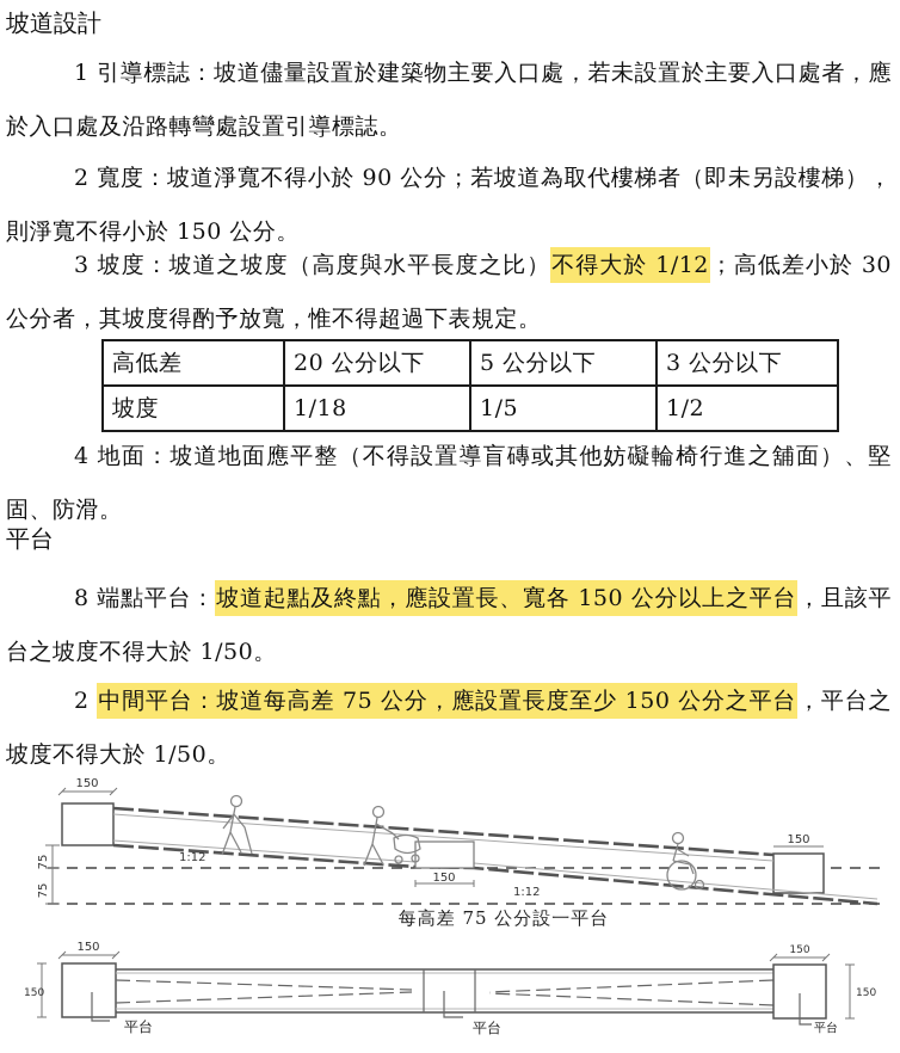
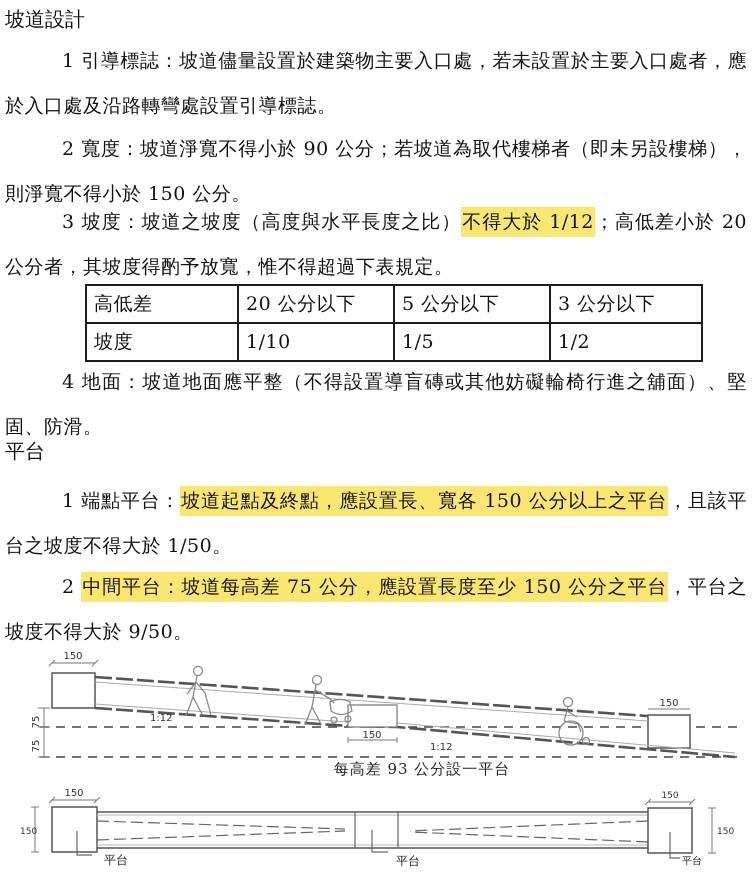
  坡道設計
  1 引導標誌：坡道儘量設置於建築物主要入口處，若未設置於主要入口處者，應於入口處及沿路轉彎處設置引導標誌。
  2 寬度：坡道淨寬不得小於 90 公分；若坡道為取代樓梯者（即未另設樓梯），則淨寬不得小於 150 公分。
- 3 坡度：坡道之坡度（高度與水平長度之比）不得大於 1/12；高低差小於 30 公分者，其坡度得酌予放寬，惟不得超過下表規定。
+ 3 坡度：坡道之坡度（高度與水平長度之比）不得大於 1/12；高低差小於 20 公分者，其坡度得酌予放寬，惟不得超過下表規定。
  高低差	20 公分以下	5 公分以下	3 公分以下
- 坡度	1/18	1/5	1/2
+ 坡度	1/10	1/5	1/2
  4 地面：坡道地面應平整（不得設置導盲磚或其他妨礙輪椅行進之舖面）、堅固、防滑。
  平台
- 8 端點平台：坡道起點及終點，應設置長、寬各 150 公分以上之平台，且該平台之坡度不得大於 1/50。
+ 1 端點平台：坡道起點及終點，應設置長、寬各 150 公分以上之平台，且該平台之坡度不得大於 1/50。
- 2 中間平台：坡道每高差 75 公分，應設置長度至少 150 公分之平台，平台之坡度不得大於 1/50。
+ 2 中間平台：坡道每高差 75 公分，應設置長度至少 150 公分之平台，平台之坡度不得大於 9/50。
  150
  150
  150
  1:12
  1:12
- 每高差 75 公分設一平台
+ 每高差 93 公分設一平台
  150
  150
  150
  150
  平台
  平台
  平台
